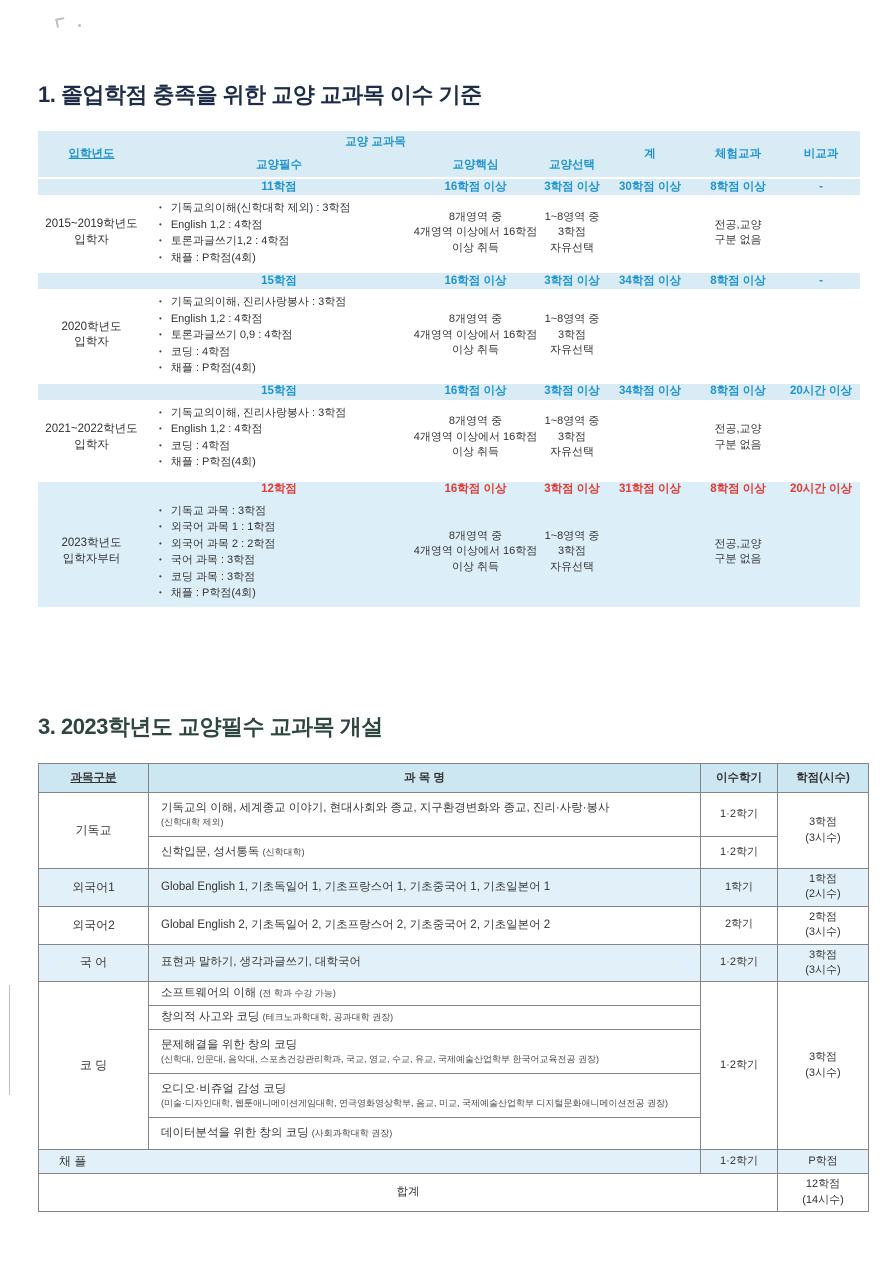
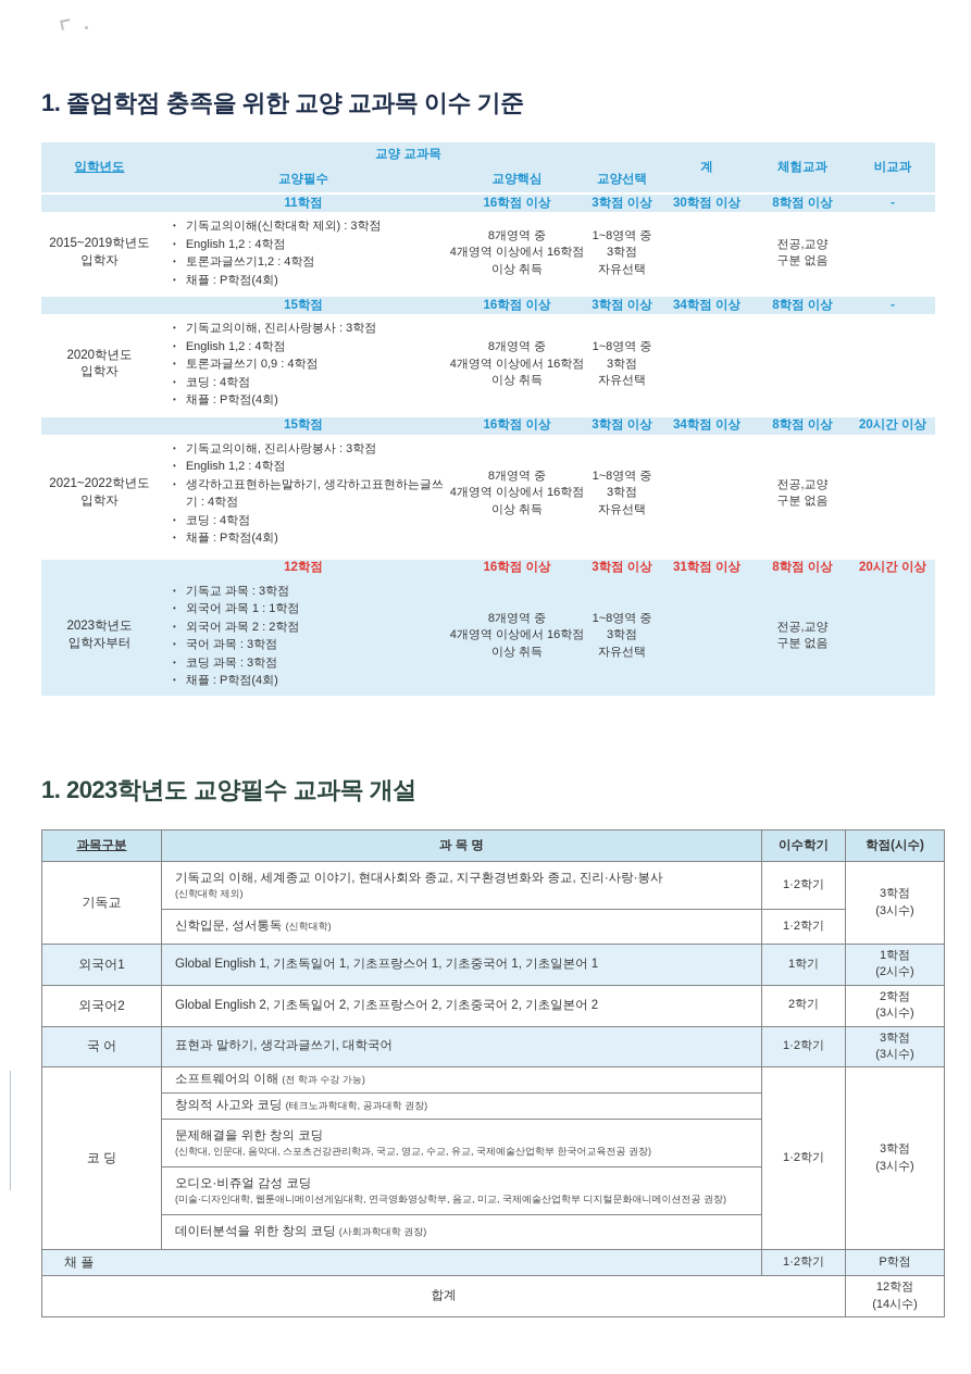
  1. 졸업학점 충족을 위한 교양 교과목 이수 기준
  입학년도
  교양 교과목
  계
  체험교과
  비교과
  교양필수
  교양핵심
  교양선택
  11학점
  16학점 이상
  3학점 이상
  30학점 이상
  8학점 이상
  -
  2015~2019학년도
  입학자
  기독교의이해(신학대학 제외) : 3학점
  English 1,2 : 4학점
  토론과글쓰기1,2 : 4학점
  채플 : P학점(4회)
  8개영역 중
  4개영역 이상에서 16학점
  이상 취득
  1~8영역 중
  3학점
  자유선택
  전공,교양
  구분 없음
  15학점
  16학점 이상
  3학점 이상
  34학점 이상
  8학점 이상
  -
  2020학년도
  입학자
  기독교의이해, 진리사랑봉사 : 3학점
  English 1,2 : 4학점
  토론과글쓰기 0,9 : 4학점
  코딩 : 4학점
  채플 : P학점(4회)
  8개영역 중
  4개영역 이상에서 16학점
  이상 취득
  1~8영역 중
  3학점
  자유선택
  15학점
  16학점 이상
  3학점 이상
  34학점 이상
  8학점 이상
  20시간 이상
  2021~2022학년도
  입학자
  기독교의이해, 진리사랑봉사 : 3학점
  English 1,2 : 4학점
+ 생각하고표현하는말하기, 생각하고표현하는글쓰기 : 4학점
  코딩 : 4학점
  채플 : P학점(4회)
  8개영역 중
  4개영역 이상에서 16학점
  이상 취득
  1~8영역 중
  3학점
  자유선택
  전공,교양
  구분 없음
  12학점
  16학점 이상
  3학점 이상
  31학점 이상
  8학점 이상
  20시간 이상
  2023학년도
  입학자부터
  기독교 과목 : 3학점
  외국어 과목 1 : 1학점
  외국어 과목 2 : 2학점
  국어 과목 : 3학점
  코딩 과목 : 3학점
  채플 : P학점(4회)
  8개영역 중
  4개영역 이상에서 16학점
  이상 취득
  1~8영역 중
  3학점
  자유선택
  전공,교양
  구분 없음
- 3. 2023학년도 교양필수 교과목 개설
+ 1. 2023학년도 교양필수 교과목 개설
  과목구분	과 목 명	이수학기	학점(시수)
  기독교	기독교의 이해, 세계종교 이야기, 현대사회와 종교, 지구환경변화와 종교, 진리·사랑·봉사 (신학대학 제외)	1·2학기	3학점 (3시수)
  신학입문, 성서통독 (신학대학)	1·2학기
  외국어1	Global English 1, 기초독일어 1, 기초프랑스어 1, 기초중국어 1, 기초일본어 1	1학기	1학점 (2시수)
  외국어2	Global English 2, 기초독일어 2, 기초프랑스어 2, 기초중국어 2, 기초일본어 2	2학기	2학점 (3시수)
  국 어	표현과 말하기, 생각과글쓰기, 대학국어	1·2학기	3학점 (3시수)
  코 딩	소프트웨어의 이해 (전 학과 수강 가능)	1·2학기	3학점 (3시수)
  창의적 사고와 코딩 (테크노과학대학, 공과대학 권장)
  문제해결을 위한 창의 코딩 (신학대, 인문대, 음악대, 스포츠건강관리학과, 국교, 영교, 수교, 유교, 국제예술산업학부 한국어교육전공 권장)
  오디오·비쥬얼 감성 코딩 (미술·디자인대학, 웹툰애니메이션게임대학, 연극영화영상학부, 음교, 미교, 국제예술산업학부 디지털문화애니메이션전공 권장)
  데이터분석을 위한 창의 코딩 (사회과학대학 권장)
  채 플	1·2학기	P학점
  합계	12학점 (14시수)
